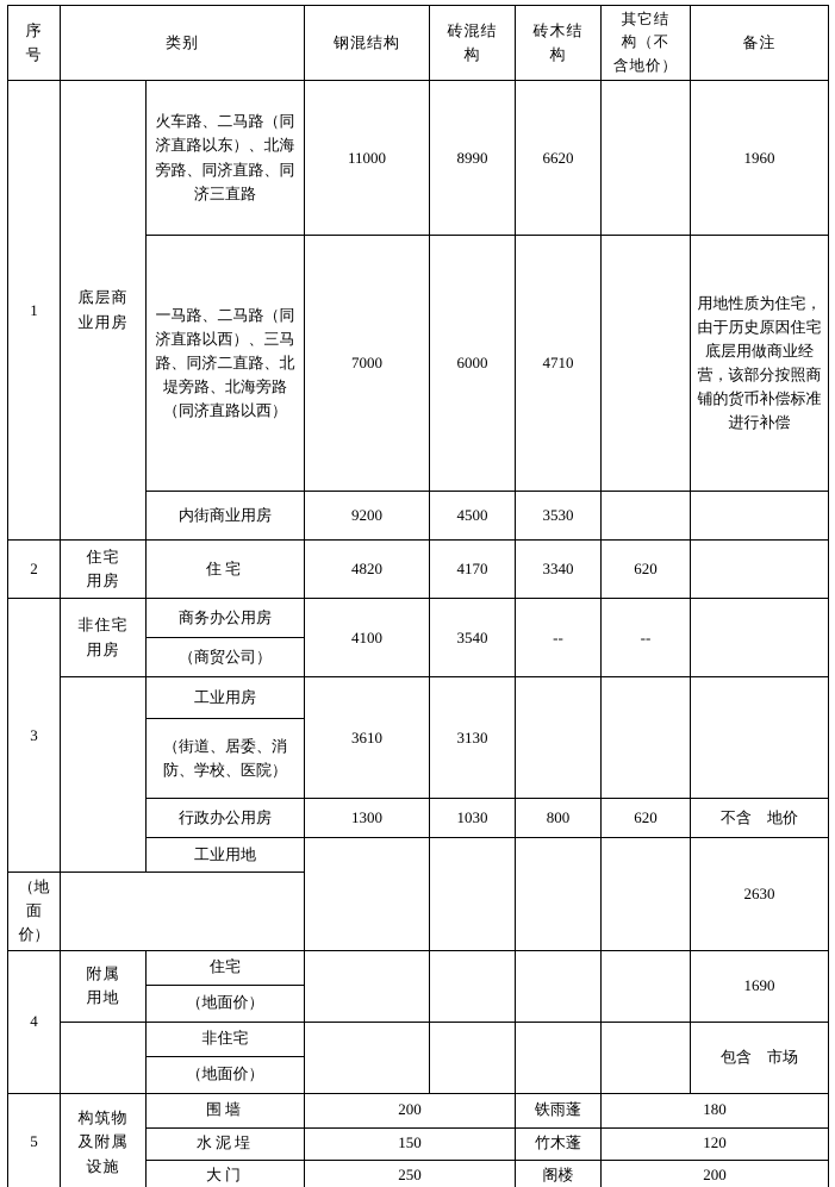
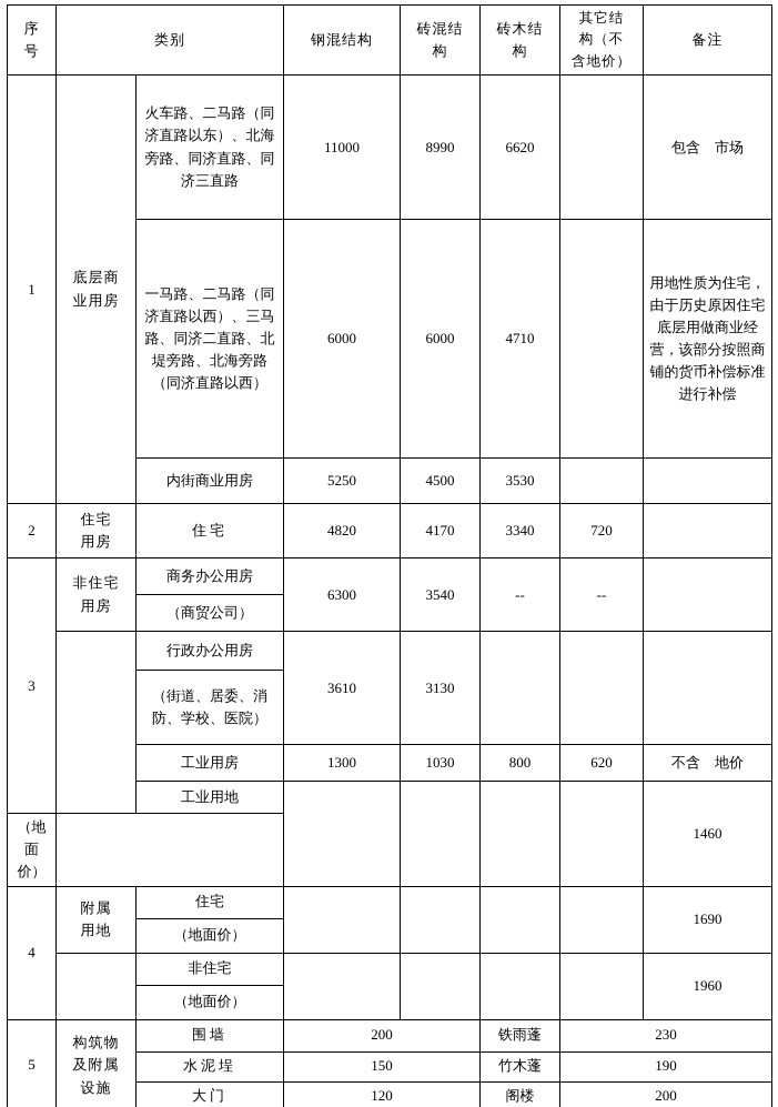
  序 号	类别	钢混结构	砖混结 构	砖木结 构	其它结 构（不 含地价）	备注
- 1	底层商 业用房	火车路、二马路（同济直路以东）、北海旁路、同济直路、同济三直路	11000	8990	6620		1960
+ 1	底层商 业用房	火车路、二马路（同济直路以东）、北海旁路、同济直路、同济三直路	11000	8990	6620		包含 市场
- 一马路、二马路（同济直路以西）、三马路、同济二直路、北堤旁路、北海旁路（同济直路以西）	7000	6000	4710		用地性质为住宅，由于历史原因住宅底层用做商业经营，该部分按照商铺的货币补偿标准进行补偿
+ 一马路、二马路（同济直路以西）、三马路、同济二直路、北堤旁路、北海旁路（同济直路以西）	6000	6000	4710		用地性质为住宅，由于历史原因住宅底层用做商业经营，该部分按照商铺的货币补偿标准进行补偿
- 内街商业用房	9200	4500	3530
+ 内街商业用房	5250	4500	3530
- 2	住宅 用房	住宅	4820	4170	3340	620
+ 2	住宅 用房	住宅	4820	4170	3340	720
- 3	非住宅 用房	商务办公用房	4100	3540	--	--
+ 3	非住宅 用房	商务办公用房	6300	3540	--	--
  （商贸公司）
- 	工业用房	3610	3130
+ 	行政办公用房	3610	3130
  （街道、居委、消防、学校、医院）
- 行政办公用房	1300	1030	800	620	不含 地价
+ 工业用房	1300	1030	800	620	不含 地价
- 工业用地					2630
+ 工业用地					1460
  （地面价）
  4	附属 用地	住宅					1690
  （地面价）
- 	非住宅					包含 市场
+ 	非住宅					1960
  （地面价）
- 5	构筑物 及附属 设施	围墙	200	铁雨蓬	180
+ 5	构筑物 及附属 设施	围墙	200	铁雨蓬	230
- 水泥埕	150	竹木蓬	120
+ 水泥埕	150	竹木蓬	190
- 大门	250	阁楼	200
+ 大门	120	阁楼	200
